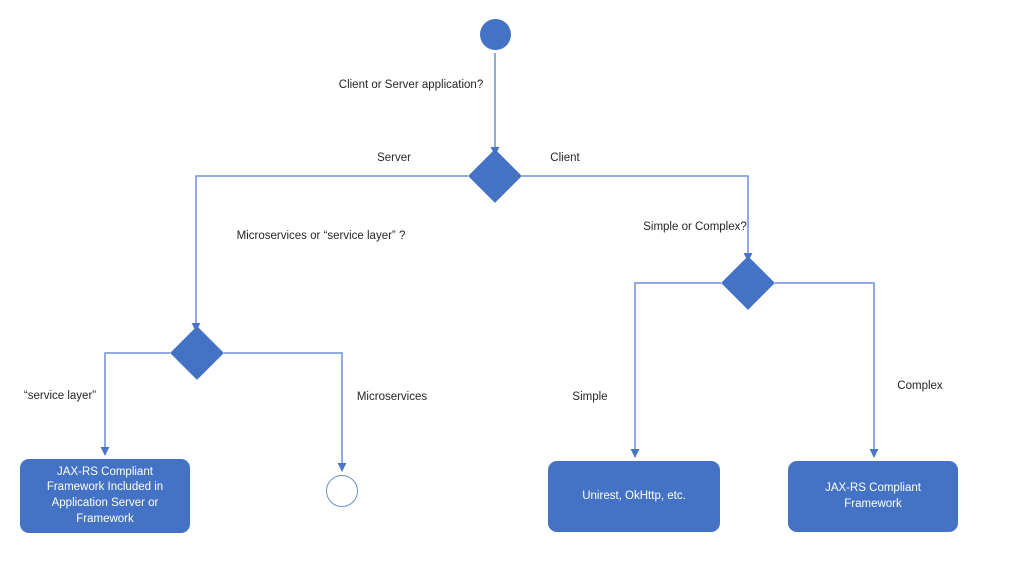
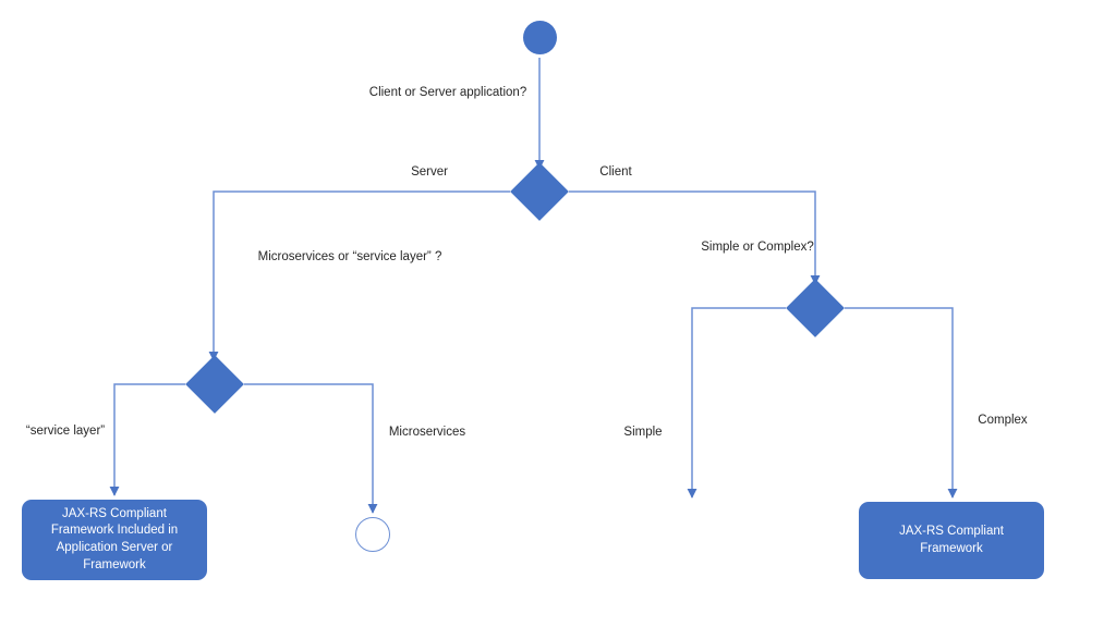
  JAX-RS Compliant
  Framework Included in
  Application Server or
  Framework
- Unirest, OkHttp, etc.
  JAX-RS Compliant
  Framework
  Client or Server application?
  Server
  Client
  Microservices or “service layer” ?
  Simple or Complex?
  “service layer”
  Microservices
  Simple
  Complex
